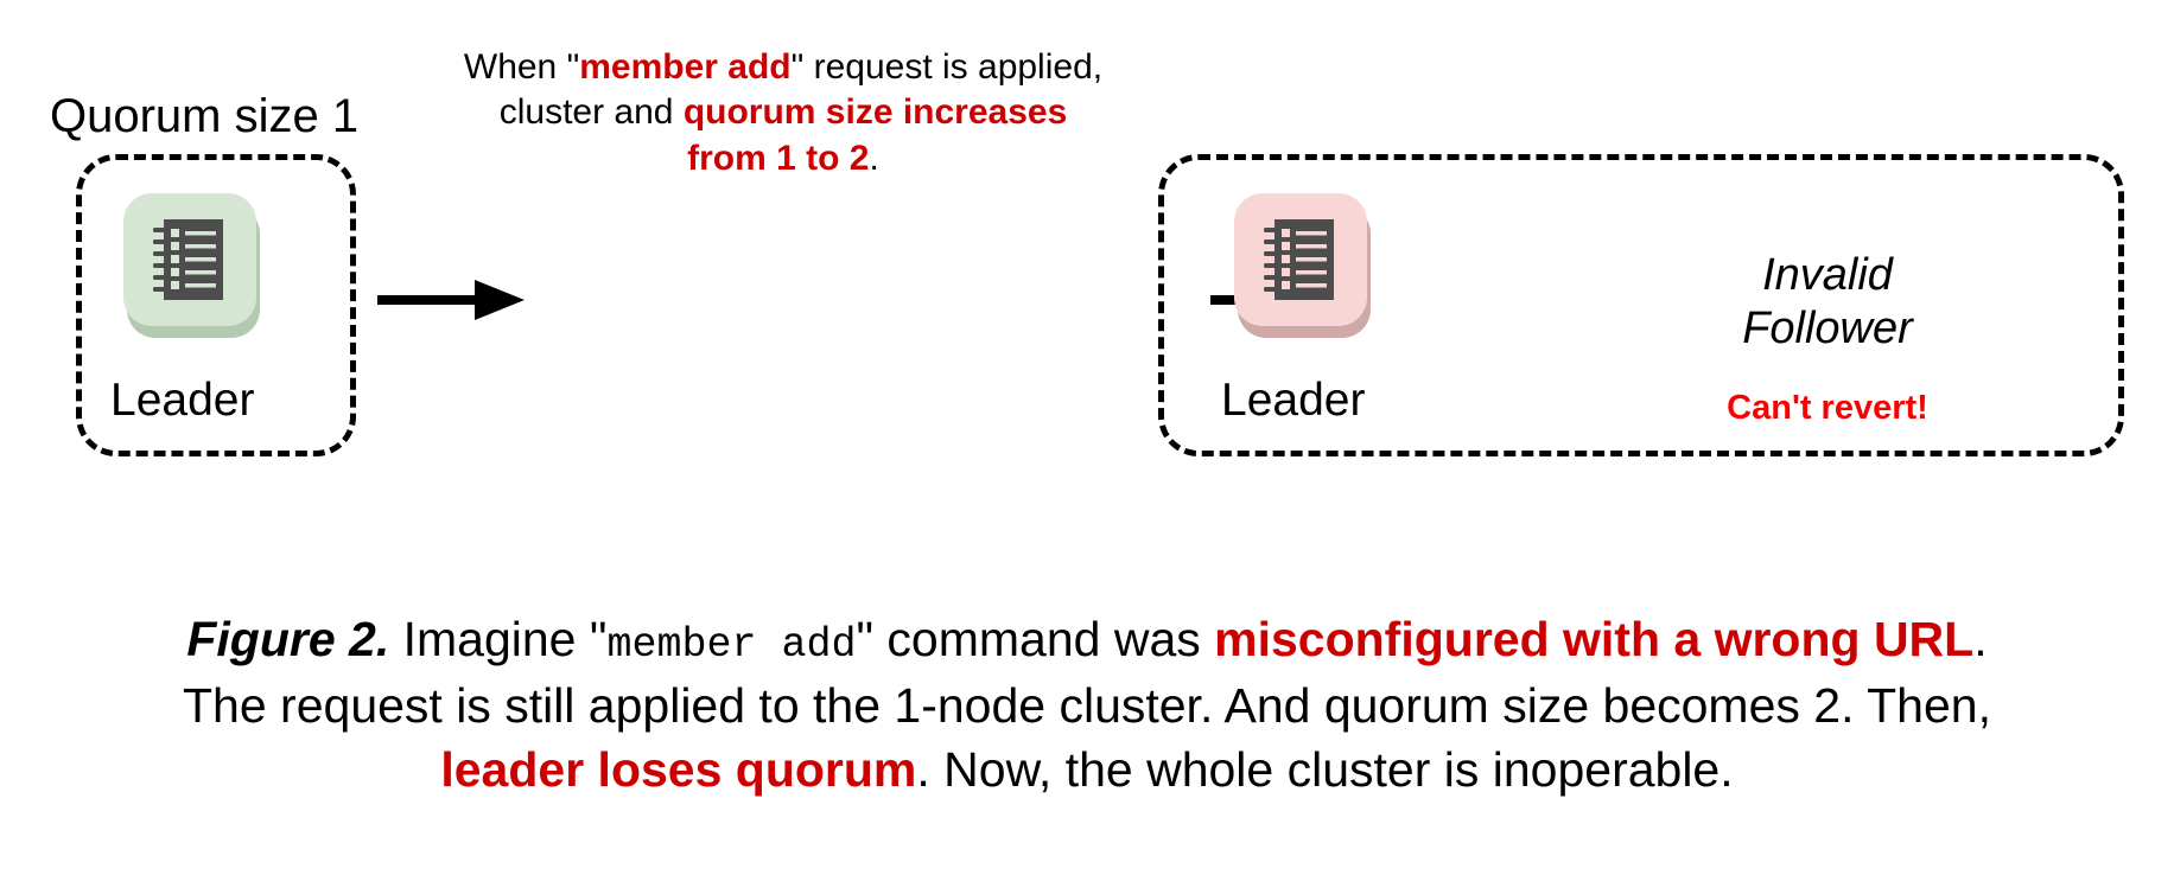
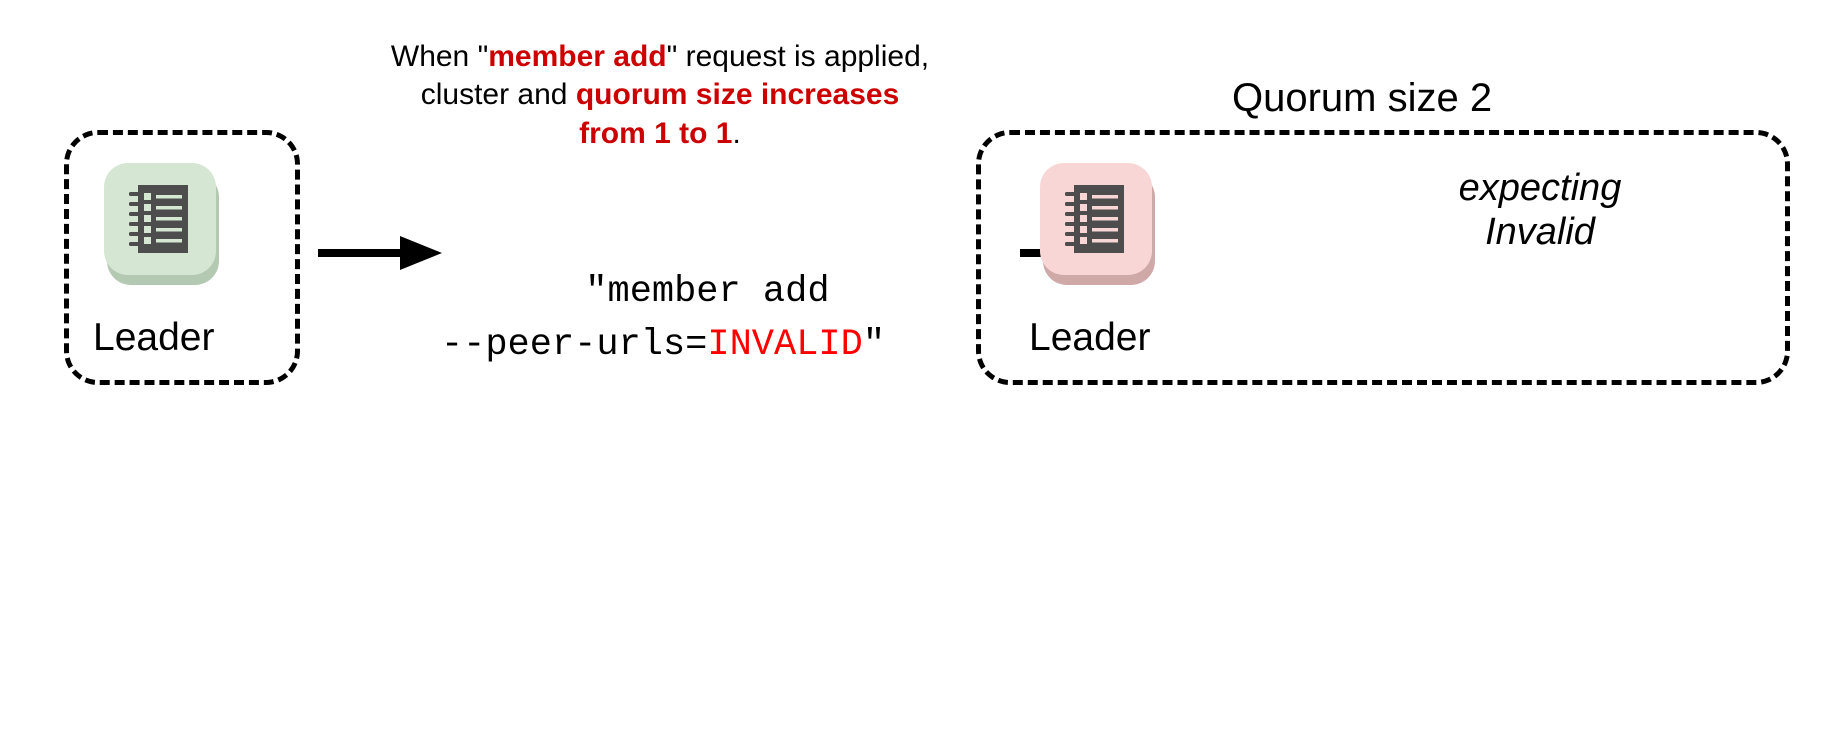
- Quorum size 1
  Leader
  When "member add" request is applied,
  cluster and quorum size increases
- from 1 to 2.
+ from 1 to 1.
+ "member add
+ --peer-urls=INVALID"
+ Quorum size 2
  Leader
+ expecting
  Invalid
- Follower
- Can't revert!
- Figure 2. Imagine "member add" command was misconfigured with a wrong URL.
- The request is still applied to the 1-node cluster. And quorum size becomes 2. Then,
- leader loses quorum. Now, the whole cluster is inoperable.
